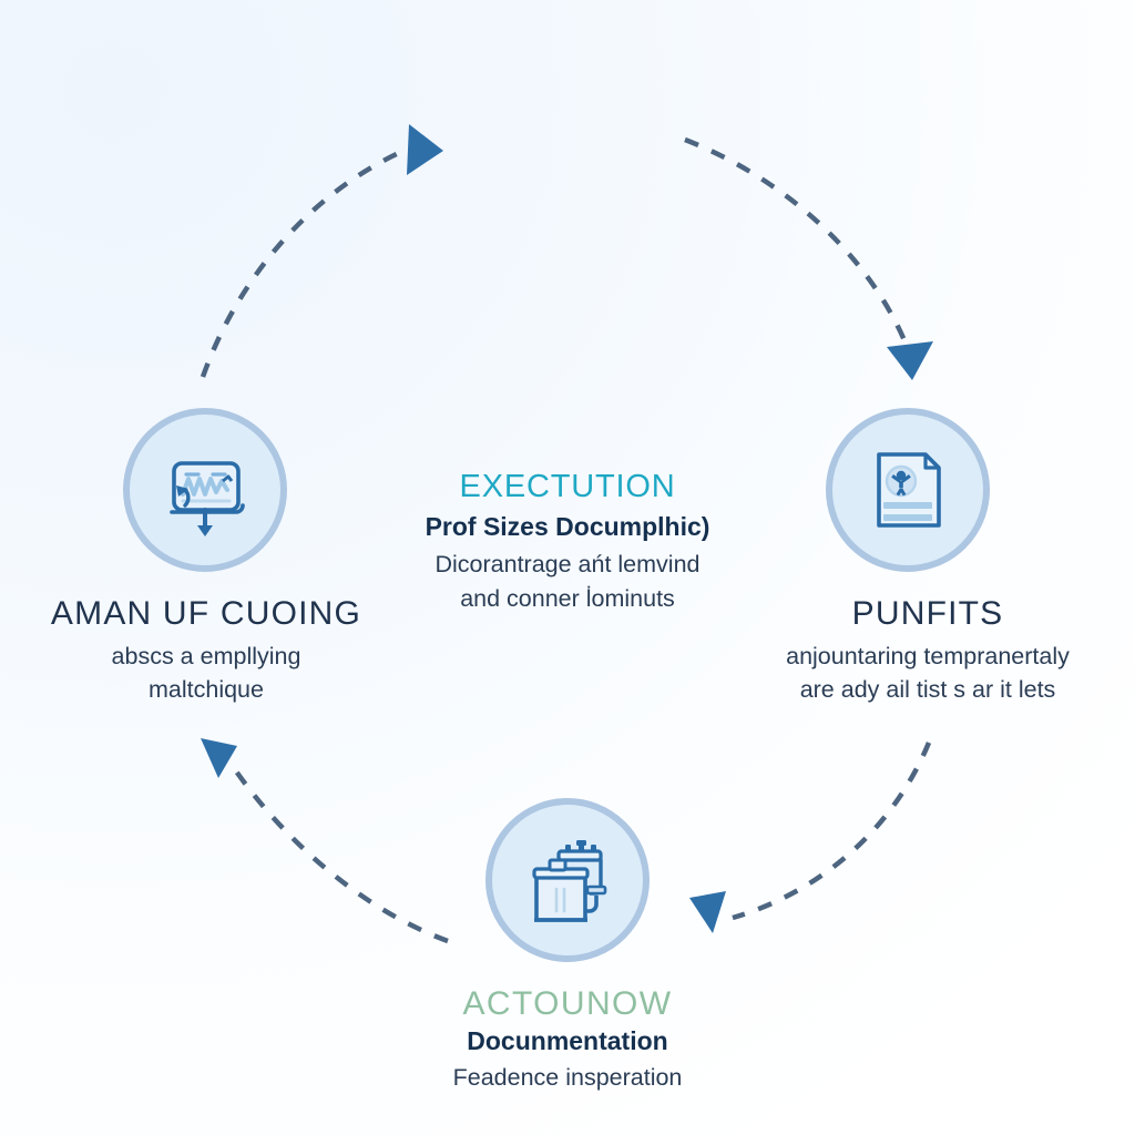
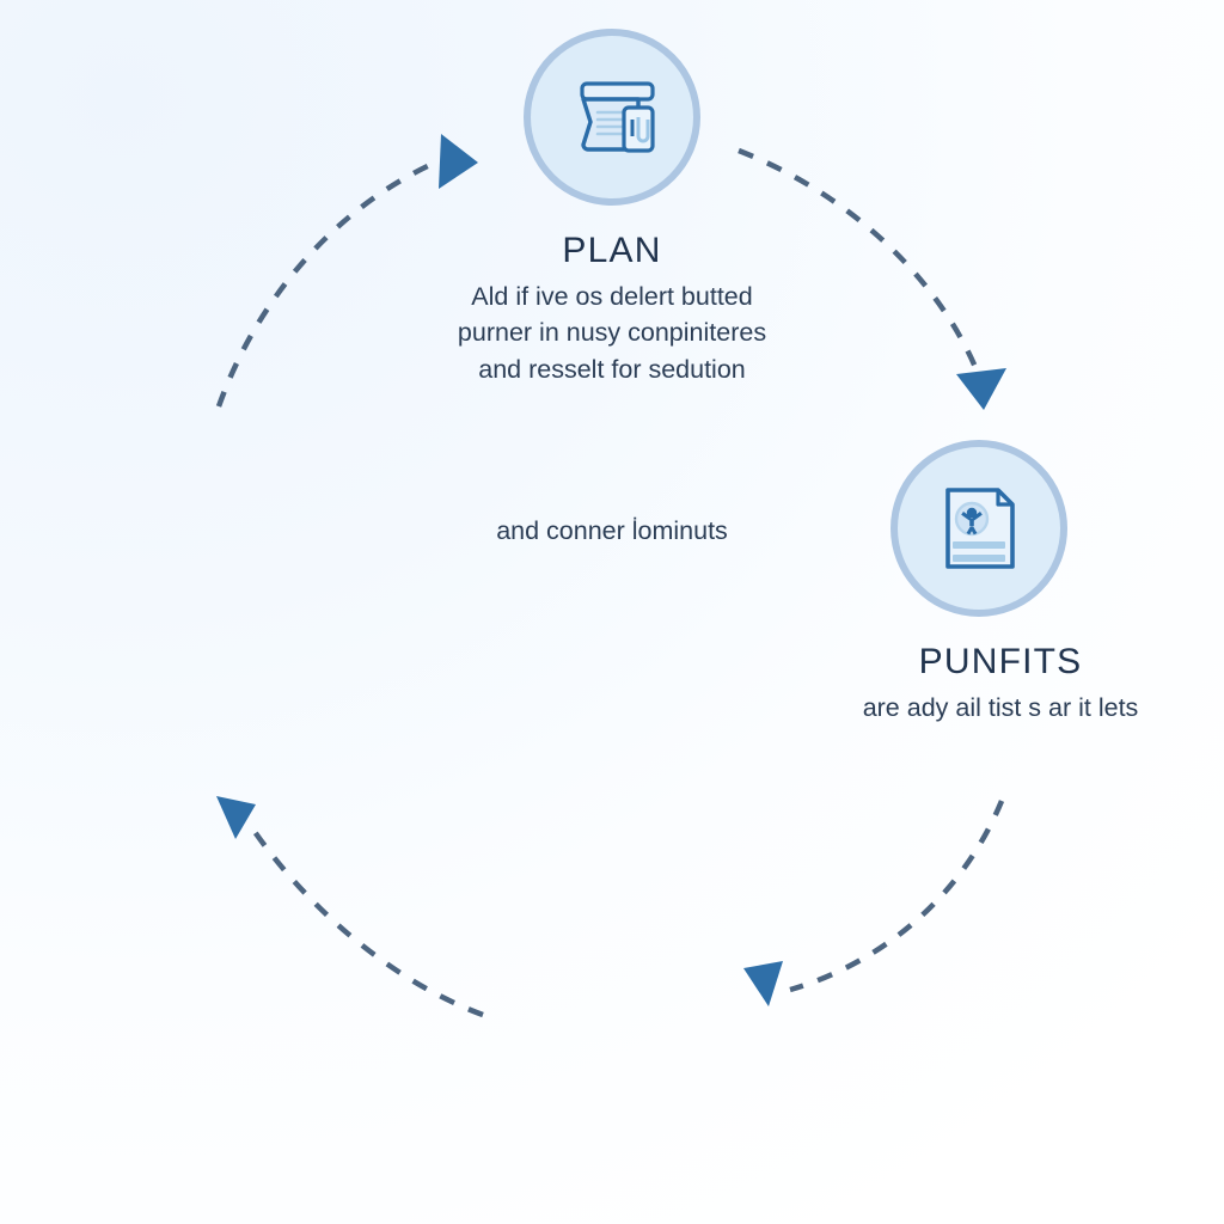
+ PLAN
+ Ald if ive os delert butted
+ purner in nusy conpiniteres
+ and resselt for sedution
  PUNFITS
- anjountaring tempranertaly
  are ady ail tist s ar it lets
- ACTOUNOW
- Docunmentation
- Feadence insperation
- AMAN UF CUOING
- abscs a empllying
- maltchique
- EXECTUTION
- Prof Sizes Documplhic)
- Dicorantrage ańt lemvind
  and conner l̇ominuts
